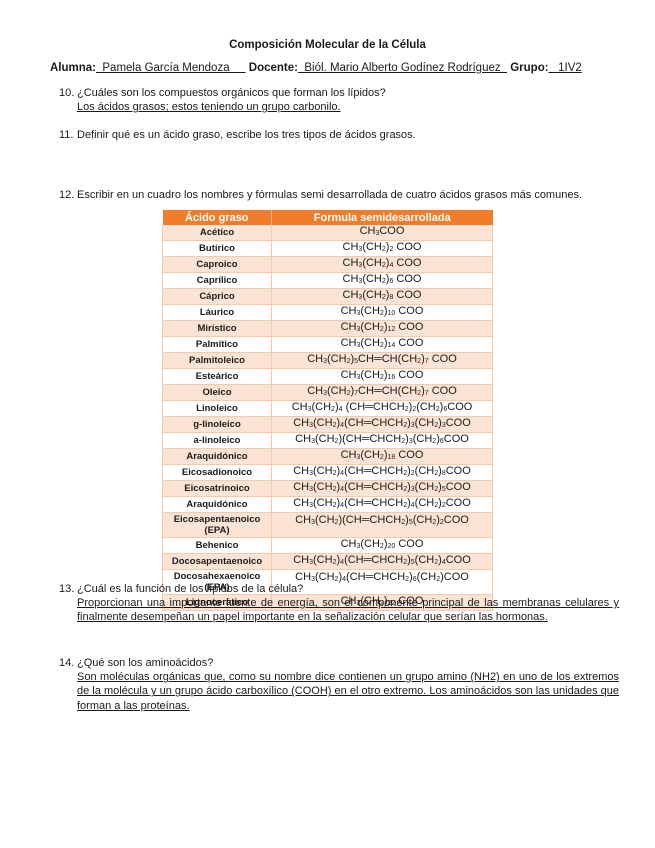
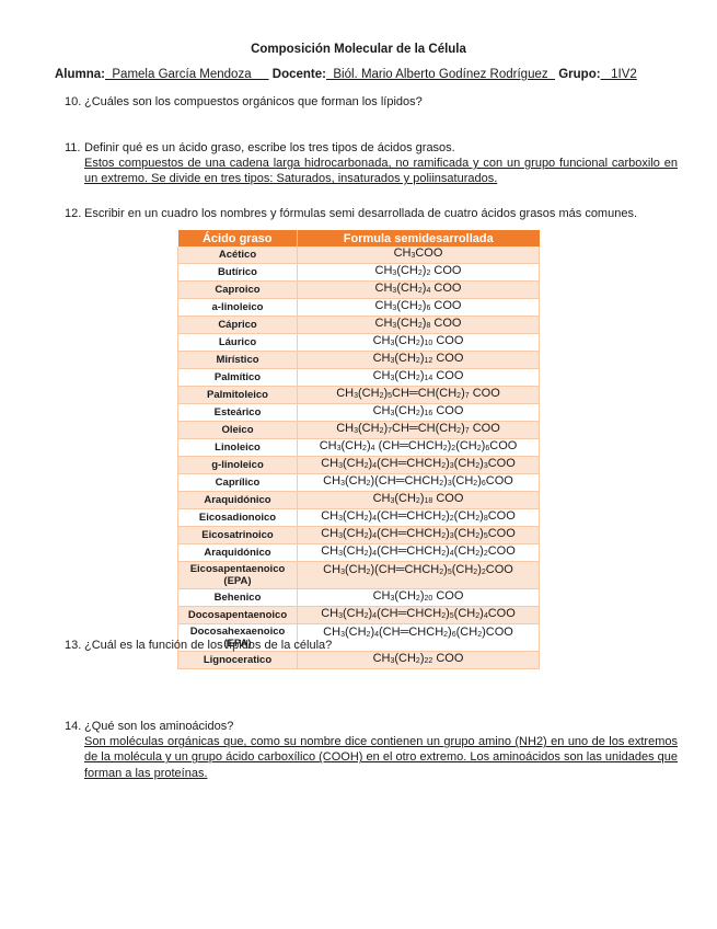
  Composición Molecular de la Célula
  Alumna: Pamela García Mendoza Docente: Biól. Mario Alberto Godínez Rodríguez Grupo: 1IV2
  10.
  ¿Cuáles son los compuestos orgánicos que forman los lípidos?
- Los ácidos grasos; estos teniendo un grupo carbonilo.
  11.
  Definir qué es un ácido graso, escribe los tres tipos de ácidos grasos.
+ Estos compuestos de una cadena larga hidrocarbonada, no ramificada y con un grupo funcional carboxilo en un extremo. Se divide en tres tipos: Saturados, insaturados y poliinsaturados.
  12.
  Escribir en un cuadro los nombres y fórmulas semi desarrollada de cuatro ácidos grasos más comunes.
  Ácido graso	Formula semidesarrollada
  Acético	CH COO
  Butírico	CH (CH ) COO
  Caproico	CH (CH ) COO
- Caprílico	CH (CH ) COO
+ a-linoleico	CH (CH ) COO
  Cáprico	CH (CH ) COO
  Láurico	CH (CH ) COO
  Mirístico	CH (CH ) COO
  Palmítico	CH (CH ) COO
  Palmitoleico	CH (CH ) CH═CH(CH ) COO
  Esteárico	CH (CH ) COO
  Oleico	CH (CH ) CH═CH(CH ) COO
  Linoleico	CH (CH ) (CH═CHCH ) (CH ) COO
  g-linoleico	CH (CH ) (CH═CHCH ) (CH ) COO
- a-linoleico	CH (CH )(CH═CHCH ) (CH ) COO
+ Caprílico	CH (CH )(CH═CHCH ) (CH ) COO
  Araquidónico	CH (CH ) COO
  Eicosadionoico	CH (CH ) (CH═CHCH ) (CH ) COO
  Eicosatrinoico	CH (CH ) (CH═CHCH ) (CH ) COO
  Araquidónico	CH (CH ) (CH═CHCH ) (CH ) COO
  Eicosapentaenoico (EPA)	CH (CH )(CH═CHCH ) (CH ) COO
  Behenico	CH (CH ) COO
  Docosapentaenoico	CH (CH ) (CH═CHCH ) (CH ) COO
  Docosahexaenoico (EPA)	CH (CH ) (CH═CHCH ) (CH )COO
  Lignoceratico	CH (CH ) COO
  13.
  ¿Cuál es la función de los lípidos de la célula?
- Proporcionan una importante fuente de energía, son el componente principal de las membranas celulares y finalmente desempeñan un papel importante en la señalización celular que serían las hormonas.
  14.
  ¿Qué son los aminoácidos?
  Son moléculas orgánicas que, como su nombre dice contienen un grupo amino (NH2) en uno de los extremos de la molécula y un grupo ácido carboxílico (COOH) en el otro extremo. Los aminoácidos son las unidades que forman a las proteínas.
